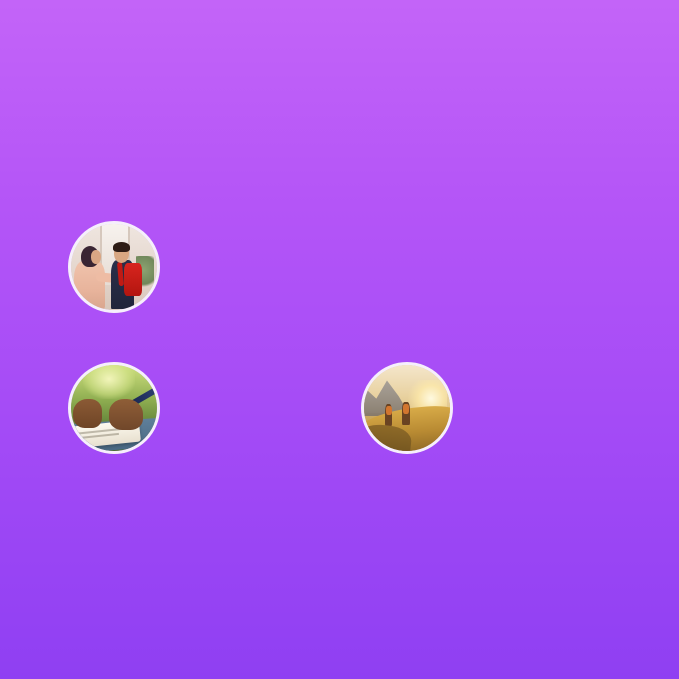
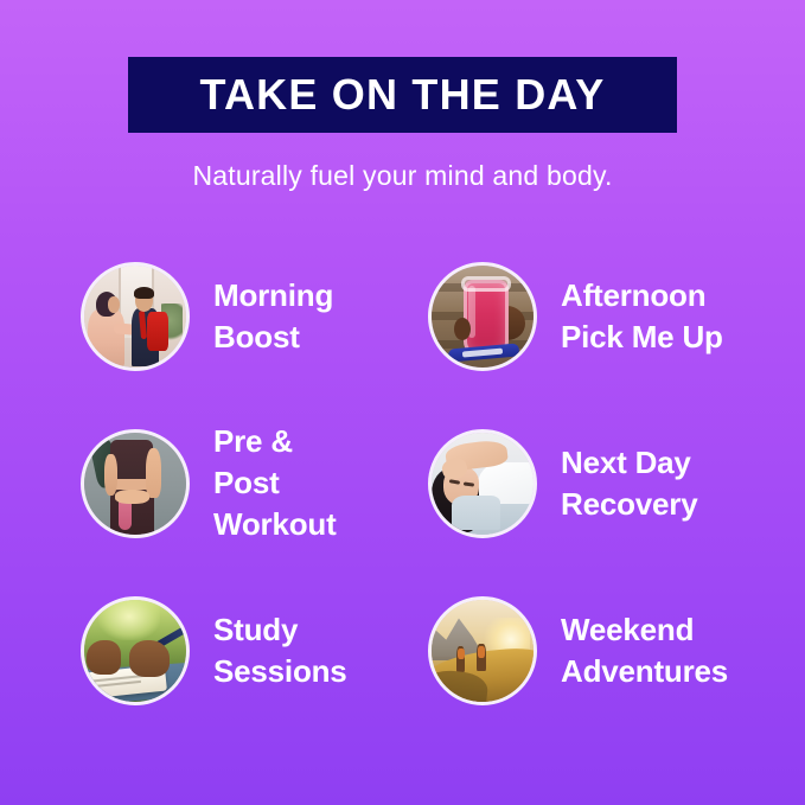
+ TAKE ON THE DAY
+ Naturally fuel your mind and body.
+ Morning
+ Boost
+ Afternoon
+ Pick Me Up
+ Pre & Post
+ Workout
+ Next Day
+ Recovery
+ Study
+ Sessions
+ Weekend
+ Adventures
